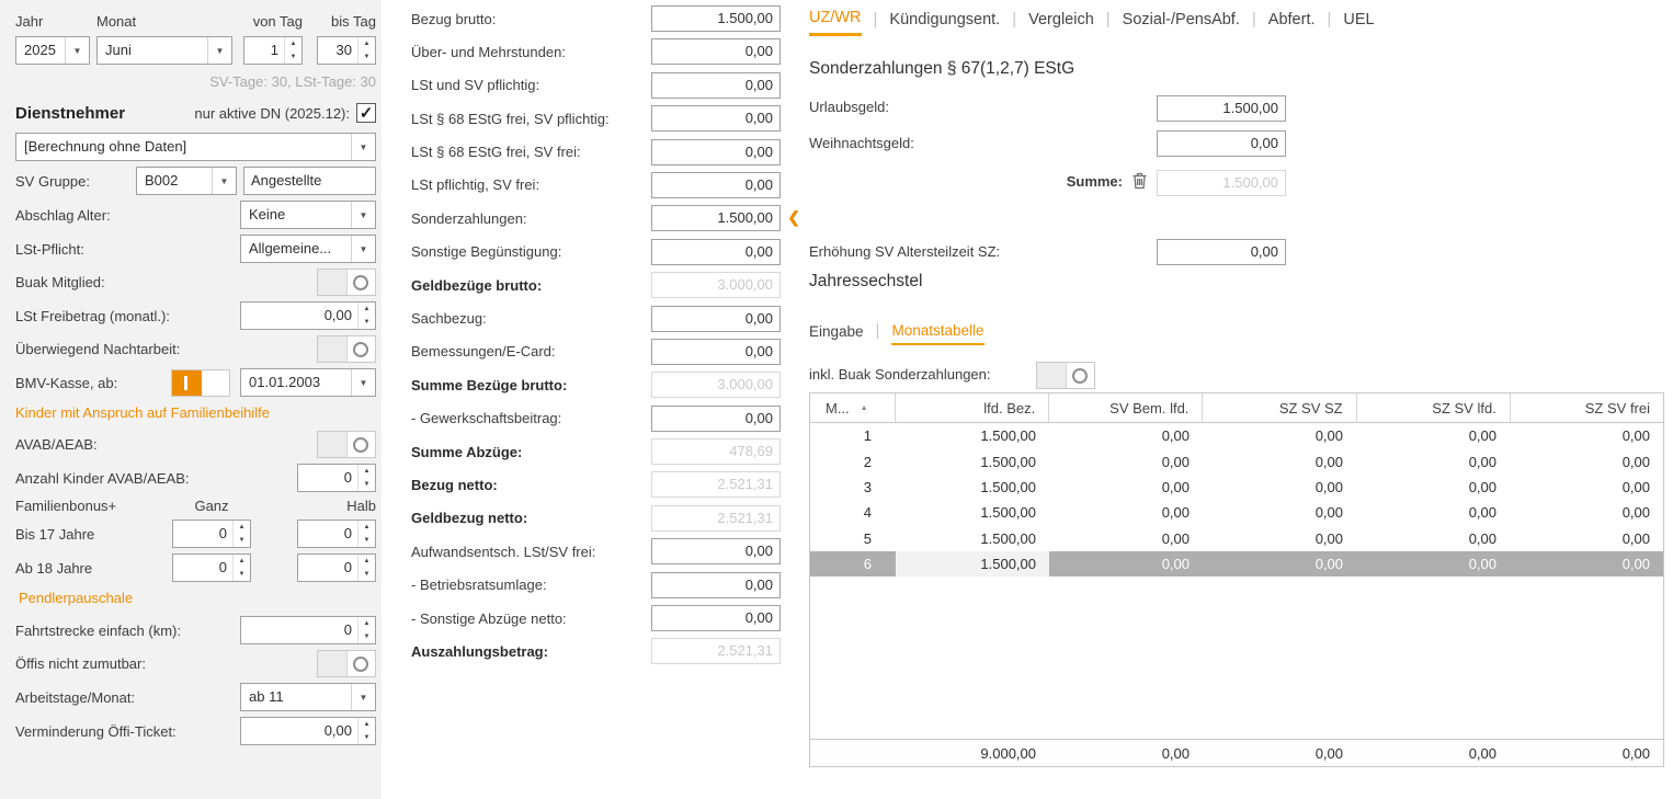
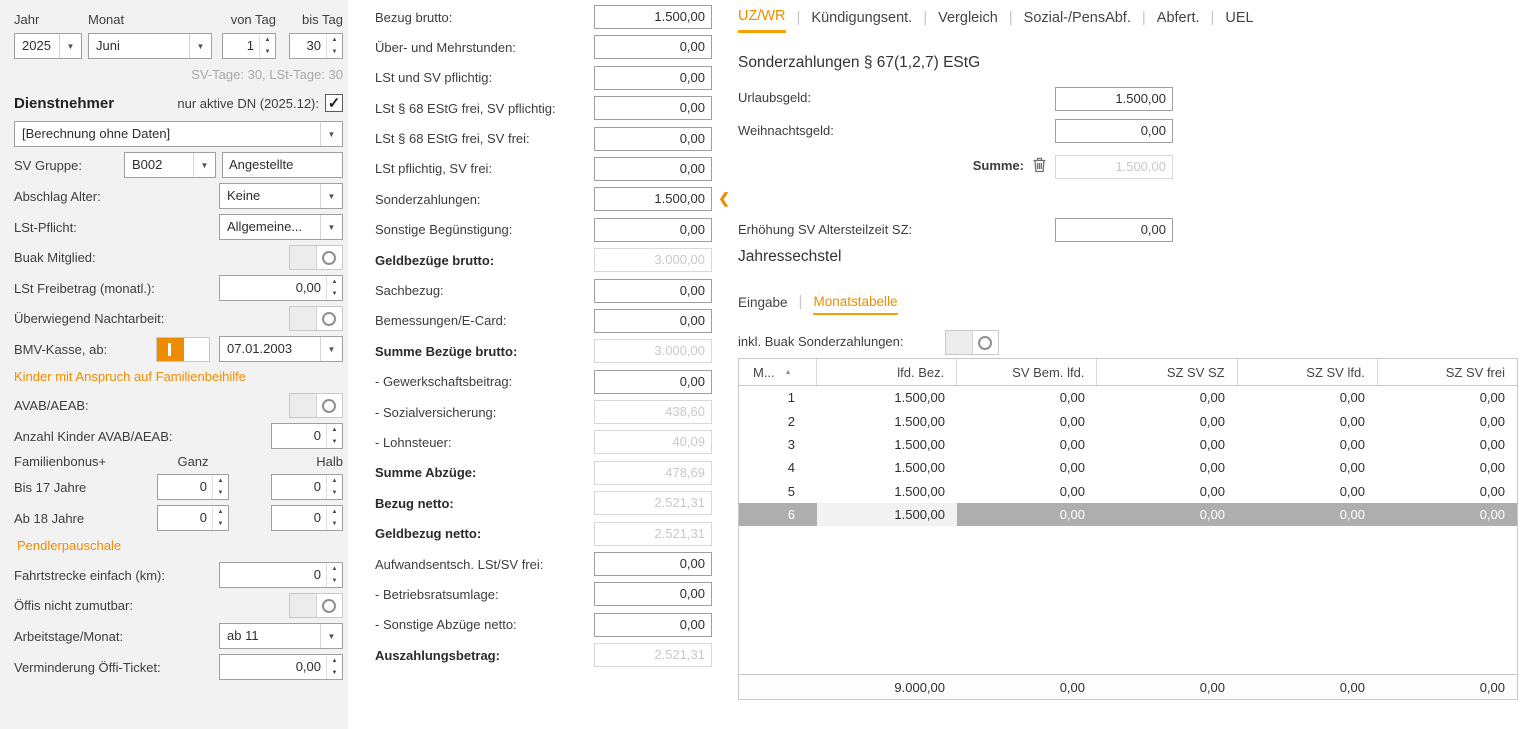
  Jahr
  Monat
  von Tag
  bis Tag
  2025
  ▼
  Juni
  ▼
  1
  30
  SV-Tage: 30, LSt-Tage: 30
  Dienstnehmer
  nur aktive DN (2025.12):
  ✓
  [Berechnung ohne Daten]
  ▼
  SV Gruppe:
  B002
  ▼
  Angestellte
  Abschlag Alter:
  Keine
  ▼
  LSt-Pflicht:
  Allgemeine...
  ▼
  Buak Mitglied:
  LSt Freibetrag (monatl.):
  0,00
  Überwiegend Nachtarbeit:
  BMV-Kasse, ab:
- 01.01.2003
+ 07.01.2003
  ▼
  Kinder mit Anspruch auf Familienbeihilfe
  AVAB/AEAB:
  Anzahl Kinder AVAB/AEAB:
  0
  Familienbonus+
  Ganz
  Halb
  Bis 17 Jahre
  0
  0
  Ab 18 Jahre
  0
  0
  Pendlerpauschale
  Fahrtstrecke einfach (km):
  0
  Öffis nicht zumutbar:
  Arbeitstage/Monat:
  ab 11
  ▼
  Verminderung Öffi-Ticket:
  0,00
  Bezug brutto:
  1.500,00
  Über- und Mehrstunden:
  0,00
  LSt und SV pflichtig:
  0,00
  LSt § 68 EStG frei, SV pflichtig:
  0,00
  LSt § 68 EStG frei, SV frei:
  0,00
  LSt pflichtig, SV frei:
  0,00
  Sonderzahlungen:
  1.500,00
  ❮
  Sonstige Begünstigung:
  0,00
  Geldbezüge brutto:
  3.000,00
  Sachbezug:
  0,00
  Bemessungen/E-Card:
  0,00
  Summe Bezüge brutto:
  3.000,00
  - Gewerkschaftsbeitrag:
  0,00
+ - Sozialversicherung:
+ 438,60
+ - Lohnsteuer:
+ 40,09
  Summe Abzüge:
  478,69
  Bezug netto:
  2.521,31
  Geldbezug netto:
  2.521,31
  Aufwandsentsch. LSt/SV frei:
  0,00
  - Betriebsratsumlage:
  0,00
  - Sonstige Abzüge netto:
  0,00
  Auszahlungsbetrag:
  2.521,31
  UZ/WR
  |
  Kündigungsent.
  |
  Vergleich
  |
  Sozial-/PensAbf.
  |
  Abfert.
  |
  UEL
  Sonderzahlungen § 67(1,2,7) EStG
  Urlaubsgeld:
  1.500,00
  Weihnachtsgeld:
  0,00
  Summe:
  1.500,00
  Erhöhung SV Altersteilzeit SZ:
  0,00
  Jahressechstel
  Eingabe
  |
  Monatstabelle
  inkl. Buak Sonderzahlungen:
  M...
  lfd. Bez.
  SV Bem. lfd.
  SZ SV SZ
  SZ SV lfd.
  SZ SV frei
  1
  1.500,00
  0,00
  0,00
  0,00
  0,00
  2
  1.500,00
  0,00
  0,00
  0,00
  0,00
  3
  1.500,00
  0,00
  0,00
  0,00
  0,00
  4
  1.500,00
  0,00
  0,00
  0,00
  0,00
  5
  1.500,00
  0,00
  0,00
  0,00
  0,00
  6
  1.500,00
  0,00
  0,00
  0,00
  0,00
  9.000,00
  0,00
  0,00
  0,00
  0,00
